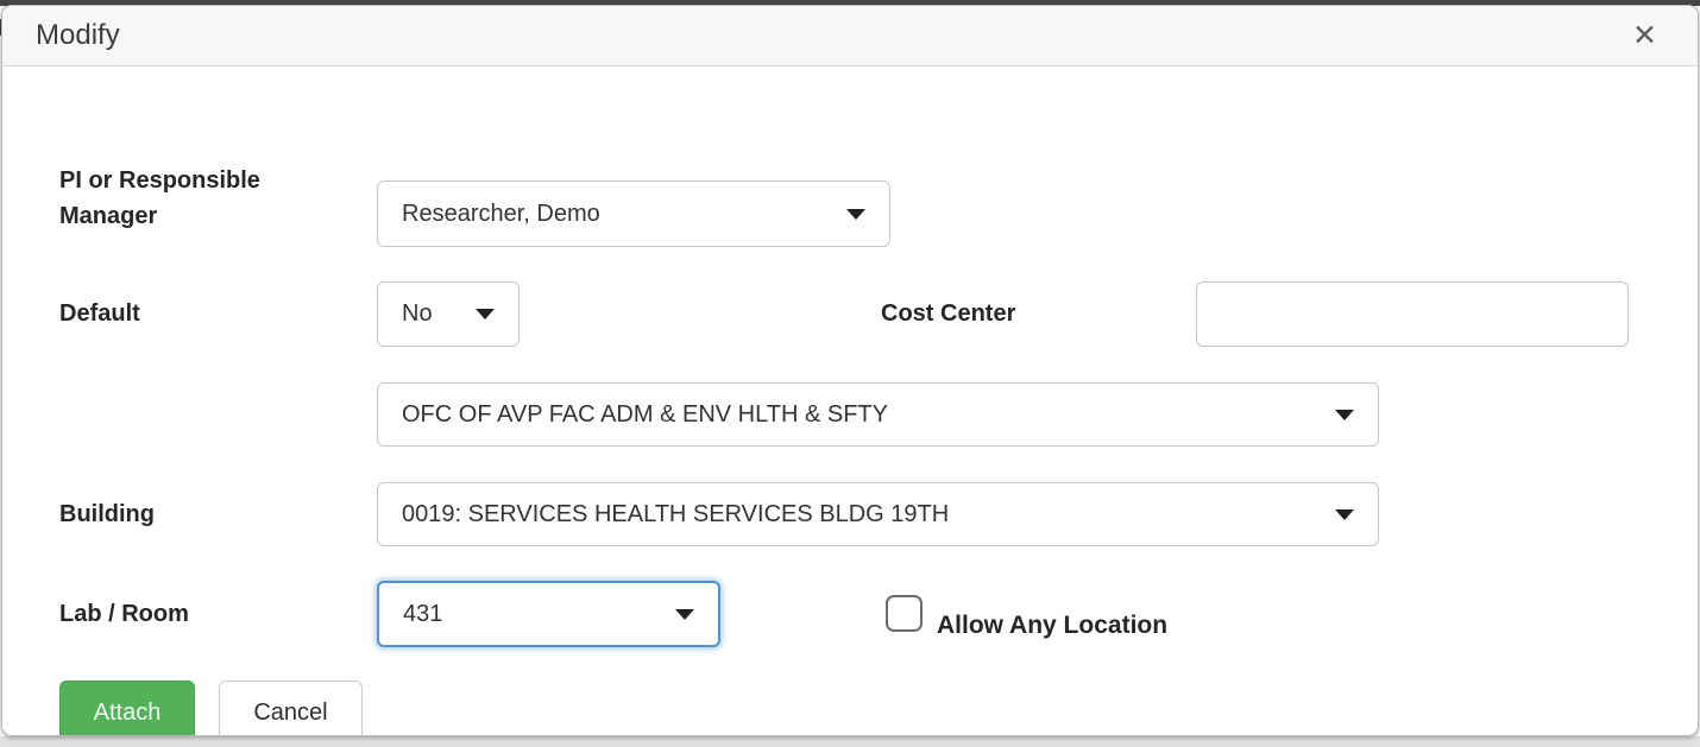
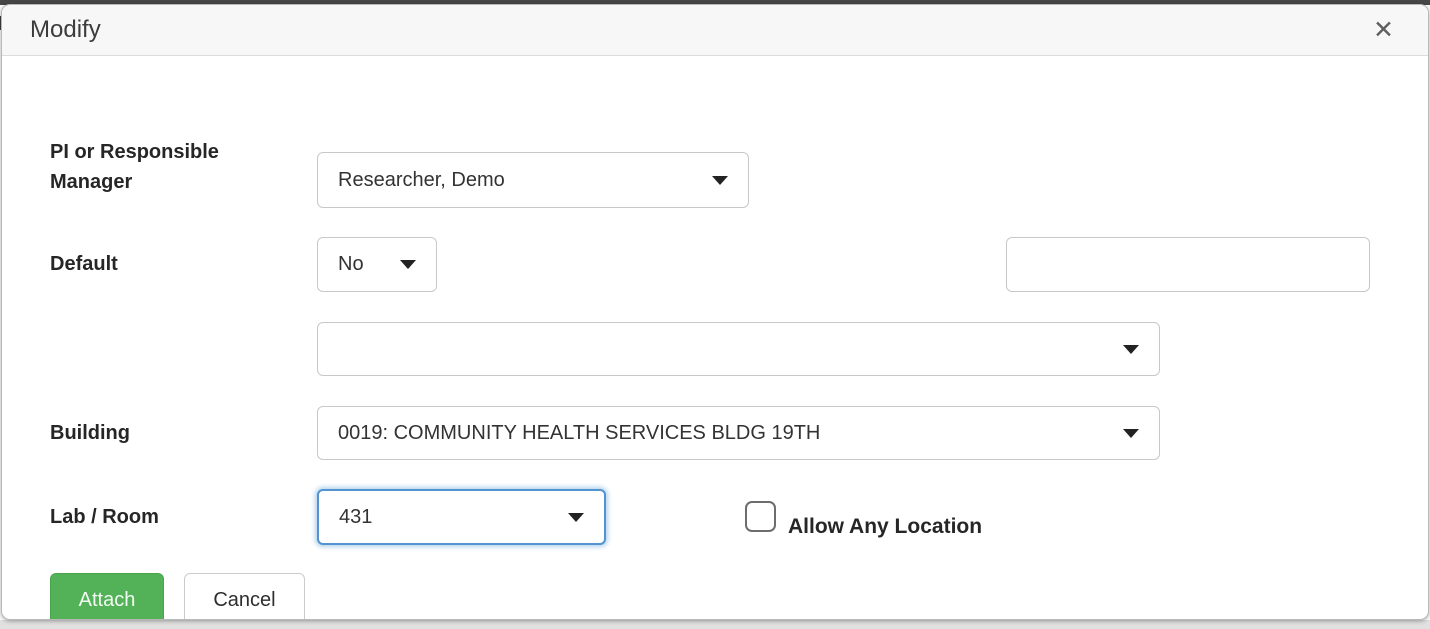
  Modify
  ✕
  PI or Responsible Manager
  Researcher, Demo
  Default
  No
- Cost Center
- OFC OF AVP FAC ADM & ENV HLTH & SFTY
  Building
- 0019: SERVICES HEALTH SERVICES BLDG 19TH
+ 0019: COMMUNITY HEALTH SERVICES BLDG 19TH
  Lab / Room
  431
  Allow Any Location
  Attach
  Cancel
